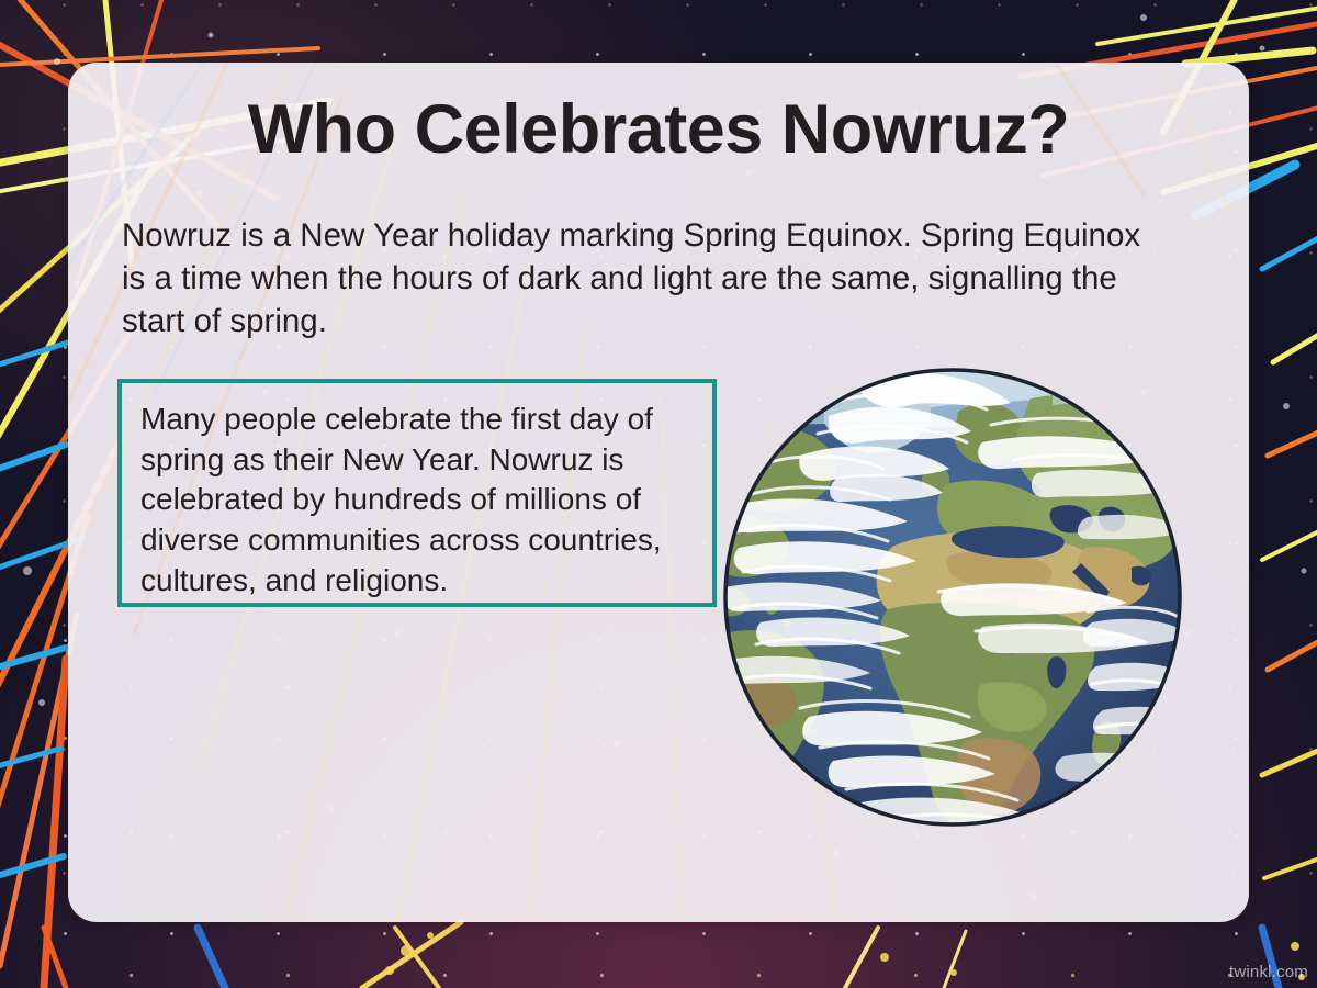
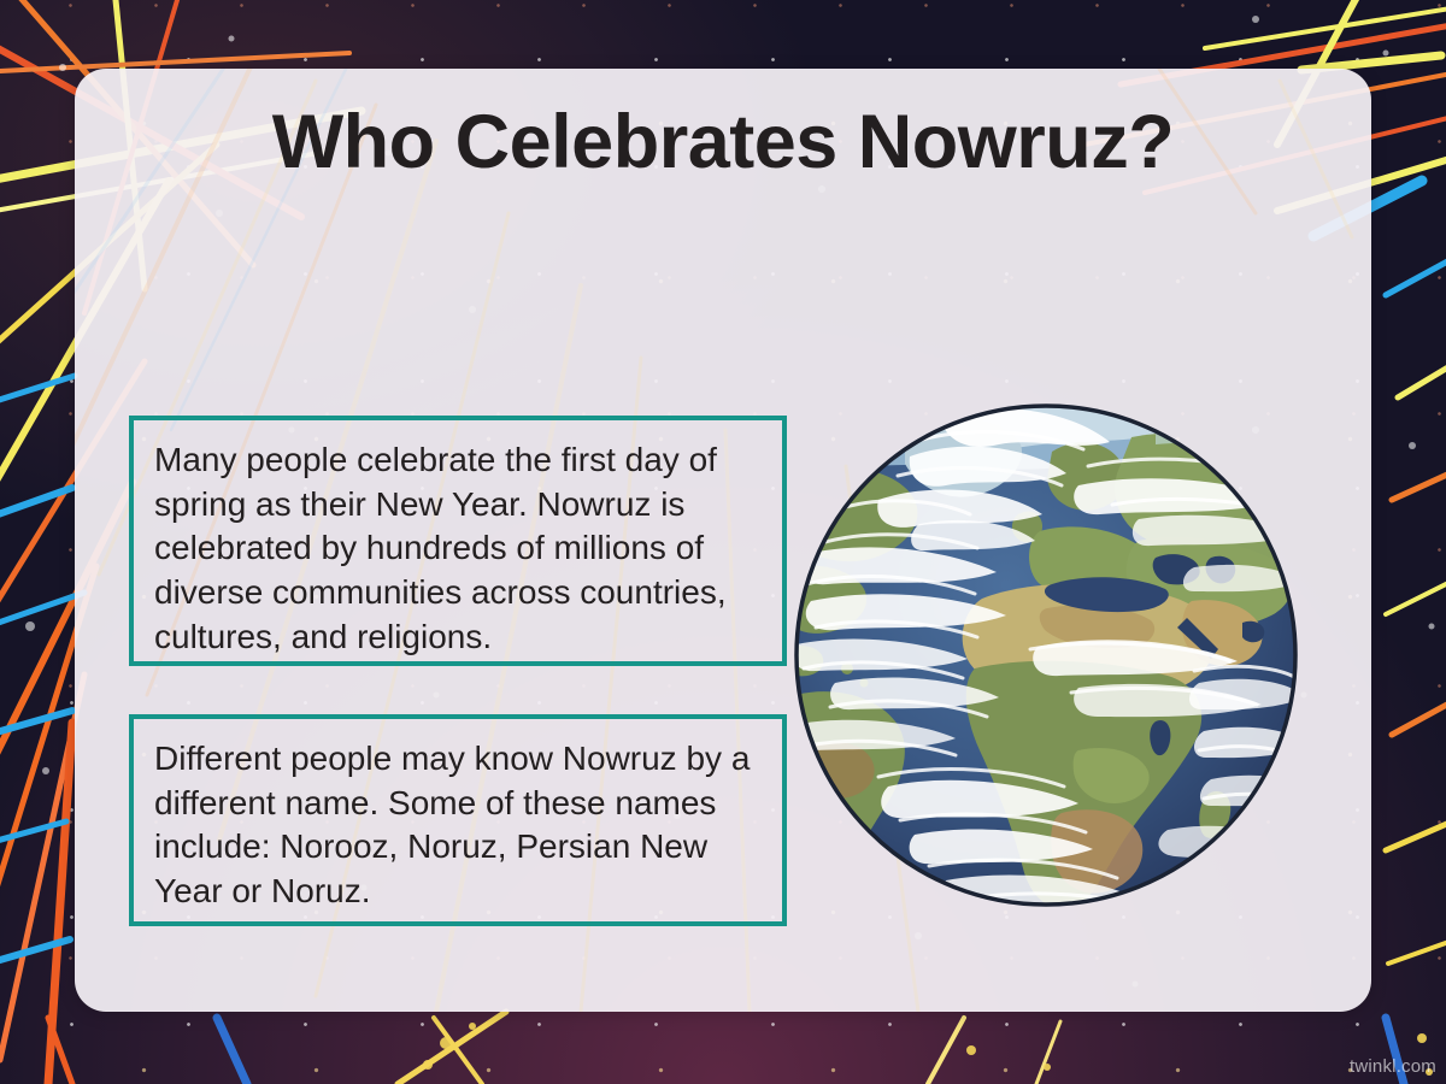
  Who Celebrates Nowruz?
- Nowruz is a New Year holiday marking Spring Equinox. Spring Equinox is a time when the hours of dark and light are the same, signalling the start of spring.
  Many people celebrate the first day of spring as their New Year. Nowruz is celebrated by hundreds of millions of diverse communities across countries, cultures, and religions.
+ Different people may know Nowruz by a different name. Some of these names include: Norooz, Noruz, Persian New Year or Noruz.
  twinkl.com
